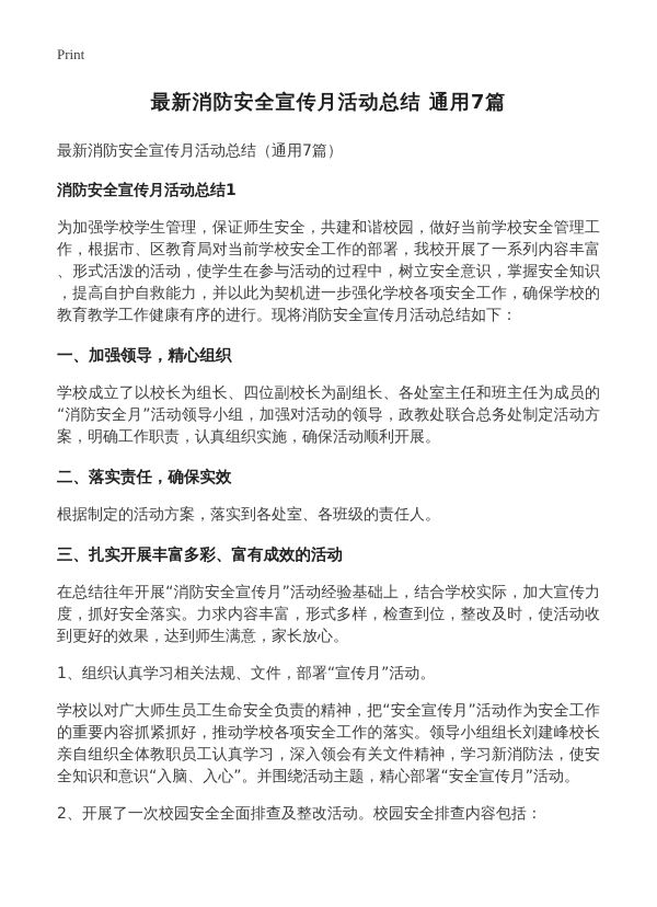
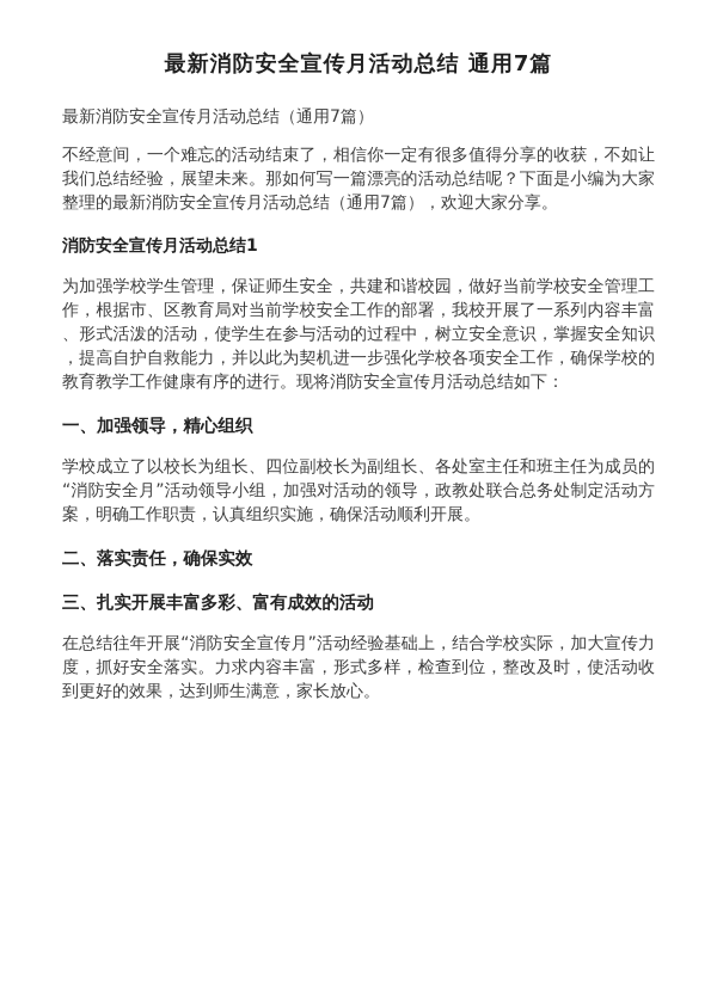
- Print
  最新消防安全宣传月活动总结 通用7篇
  最新消防安全宣传月活动总结（通用7篇）
+ 不经意间，一个难忘的活动结束了，相信你一定有很多值得分享的收获，不如让我们总结经验，展望未来。那如何写一篇漂亮的活动总结呢？下面是小编为大家整理的最新消防安全宣传月活动总结（通用7篇），欢迎大家分享。
  消防安全宣传月活动总结1
  为加强学校学生管理，保证师生安全，共建和谐校园，做好当前学校安全管理工作，根据市、区教育局对当前学校安全工作的部署，我校开展了一系列内容丰富、形式活泼的活动，使学生在参与活动的过程中，树立安全意识，掌握安全知识，提高自护自救能力，并以此为契机进一步强化学校各项安全工作，确保学校的教育教学工作健康有序的进行。现将消防安全宣传月活动总结如下：
  一、加强领导，精心组织
  学校成立了以校长为组长、四位副校长为副组长、各处室主任和班主任为成员的“消防安全月”活动领导小组，加强对活动的领导，政教处联合总务处制定活动方案，明确工作职责，认真组织实施，确保活动顺利开展。
  二、落实责任，确保实效
- 根据制定的活动方案，落实到各处室、各班级的责任人。
  三、扎实开展丰富多彩、富有成效的活动
  在总结往年开展“消防安全宣传月”活动经验基础上，结合学校实际，加大宣传力度，抓好安全落实。力求内容丰富，形式多样，检查到位，整改及时，使活动收到更好的效果，达到师生满意，家长放心。
- 1、组织认真学习相关法规、文件，部署“宣传月”活动。
- 学校以对广大师生员工生命安全负责的精神，把“安全宣传月”活动作为安全工作的重要内容抓紧抓好，推动学校各项安全工作的落实。领导小组组长刘建峰校长亲自组织全体教职员工认真学习，深入领会有关文件精神，学习新消防法，使安全知识和意识“入脑、入心”。并围绕活动主题，精心部署“安全宣传月”活动。
- 2、开展了一次校园安全全面排查及整改活动。校园安全排查内容包括：
